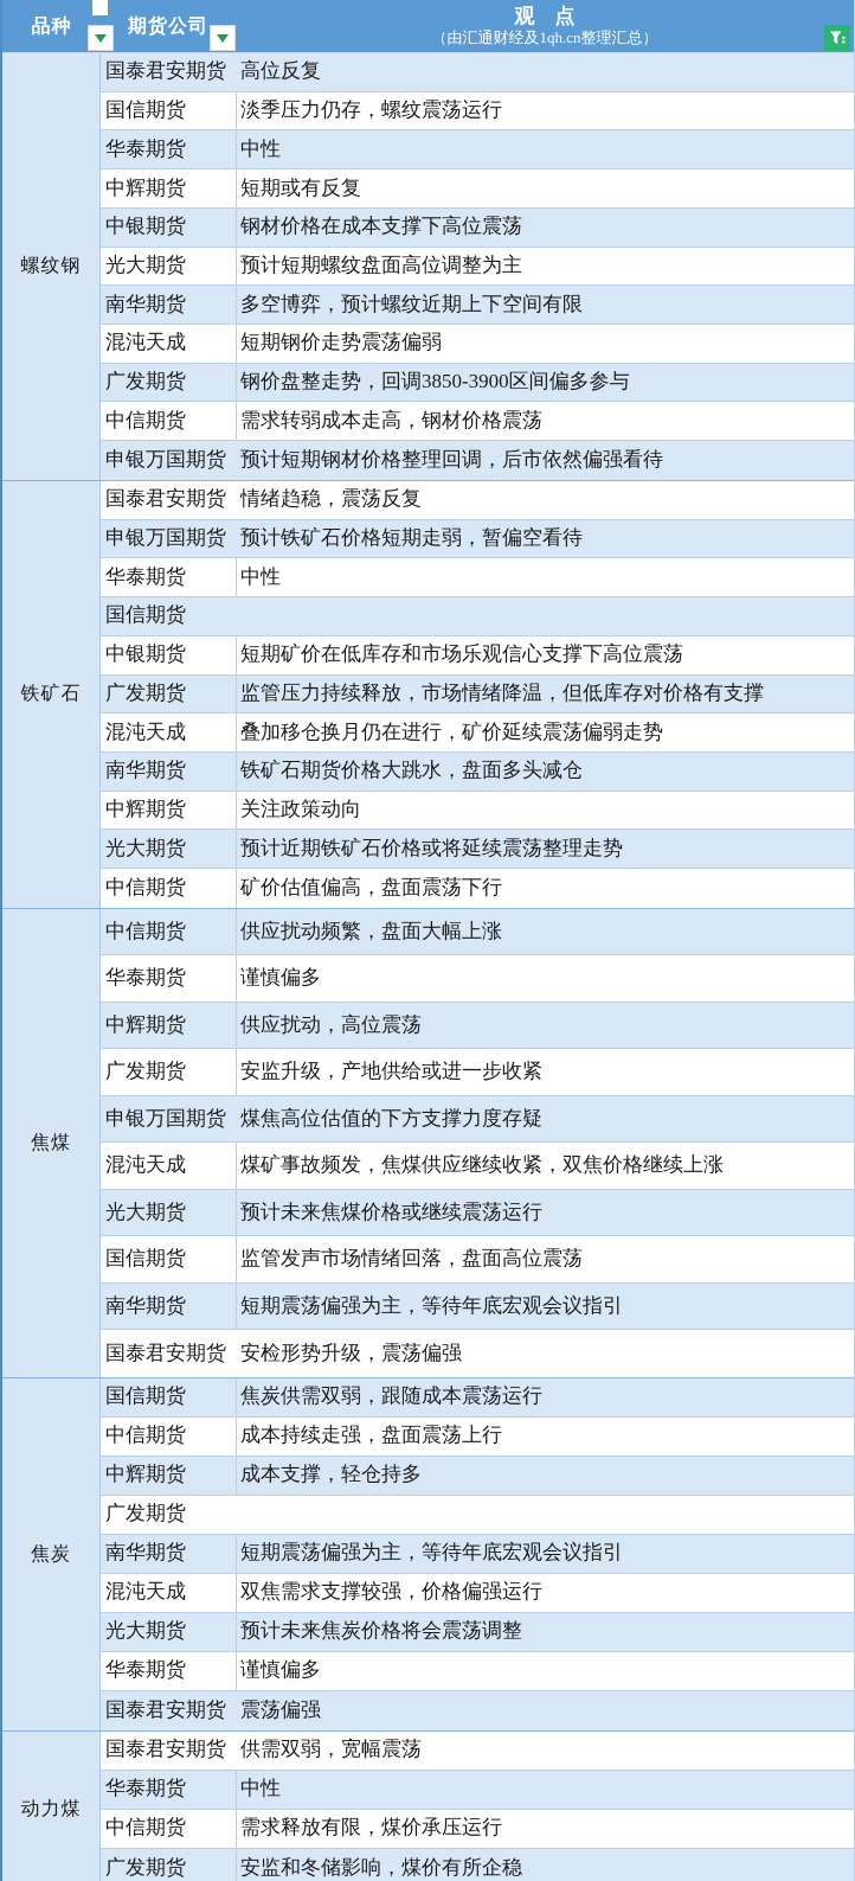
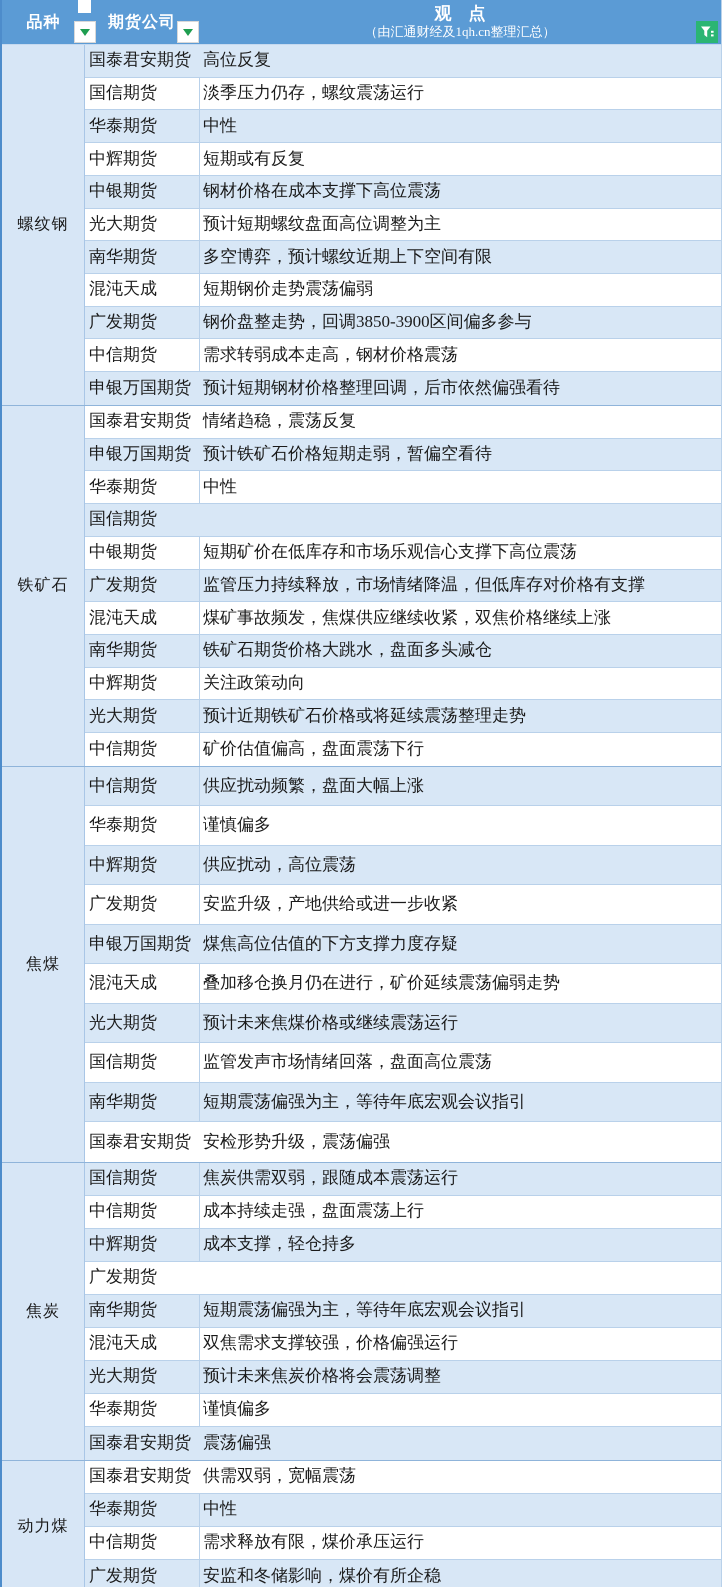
  品种
  期货公司
  观 点
  （由汇通财经及1qh.cn整理汇总）
  螺纹钢
  国泰君安期货
  高位反复
  国信期货
  淡季压力仍存，螺纹震荡运行
  华泰期货
  中性
  中辉期货
  短期或有反复
  中银期货
  钢材价格在成本支撑下高位震荡
  光大期货
  预计短期螺纹盘面高位调整为主
  南华期货
  多空博弈，预计螺纹近期上下空间有限
  混沌天成
  短期钢价走势震荡偏弱
  广发期货
  钢价盘整走势，回调3850-3900区间偏多参与
  中信期货
  需求转弱成本走高，钢材价格震荡
  申银万国期货
  预计短期钢材价格整理回调，后市依然偏强看待
  铁矿石
  国泰君安期货
  情绪趋稳，震荡反复
  申银万国期货
  预计铁矿石价格短期走弱，暂偏空看待
  华泰期货
  中性
  国信期货
  中银期货
  短期矿价在低库存和市场乐观信心支撑下高位震荡
  广发期货
  监管压力持续释放，市场情绪降温，但低库存对价格有支撑
  混沌天成
- 叠加移仓换月仍在进行，矿价延续震荡偏弱走势
+ 煤矿事故频发，焦煤供应继续收紧，双焦价格继续上涨
  南华期货
  铁矿石期货价格大跳水，盘面多头减仓
  中辉期货
  关注政策动向
  光大期货
  预计近期铁矿石价格或将延续震荡整理走势
  中信期货
  矿价估值偏高，盘面震荡下行
  焦煤
  中信期货
  供应扰动频繁，盘面大幅上涨
  华泰期货
  谨慎偏多
  中辉期货
  供应扰动，高位震荡
  广发期货
  安监升级，产地供给或进一步收紧
  申银万国期货
  煤焦高位估值的下方支撑力度存疑
  混沌天成
- 煤矿事故频发，焦煤供应继续收紧，双焦价格继续上涨
+ 叠加移仓换月仍在进行，矿价延续震荡偏弱走势
  光大期货
  预计未来焦煤价格或继续震荡运行
  国信期货
  监管发声市场情绪回落，盘面高位震荡
  南华期货
  短期震荡偏强为主，等待年底宏观会议指引
  国泰君安期货
  安检形势升级，震荡偏强
  焦炭
  国信期货
  焦炭供需双弱，跟随成本震荡运行
  中信期货
  成本持续走强，盘面震荡上行
  中辉期货
  成本支撑，轻仓持多
  广发期货
  南华期货
  短期震荡偏强为主，等待年底宏观会议指引
  混沌天成
  双焦需求支撑较强，价格偏强运行
  光大期货
  预计未来焦炭价格将会震荡调整
  华泰期货
  谨慎偏多
  国泰君安期货
  震荡偏强
  动力煤
  国泰君安期货
  供需双弱，宽幅震荡
  华泰期货
  中性
  中信期货
  需求释放有限，煤价承压运行
  广发期货
  安监和冬储影响，煤价有所企稳
